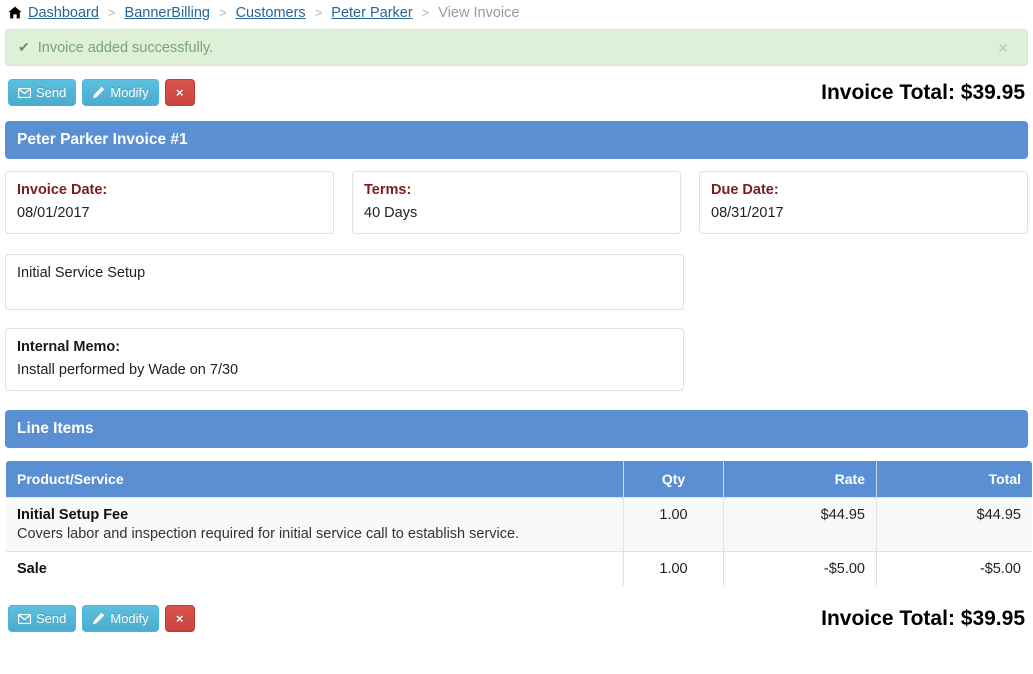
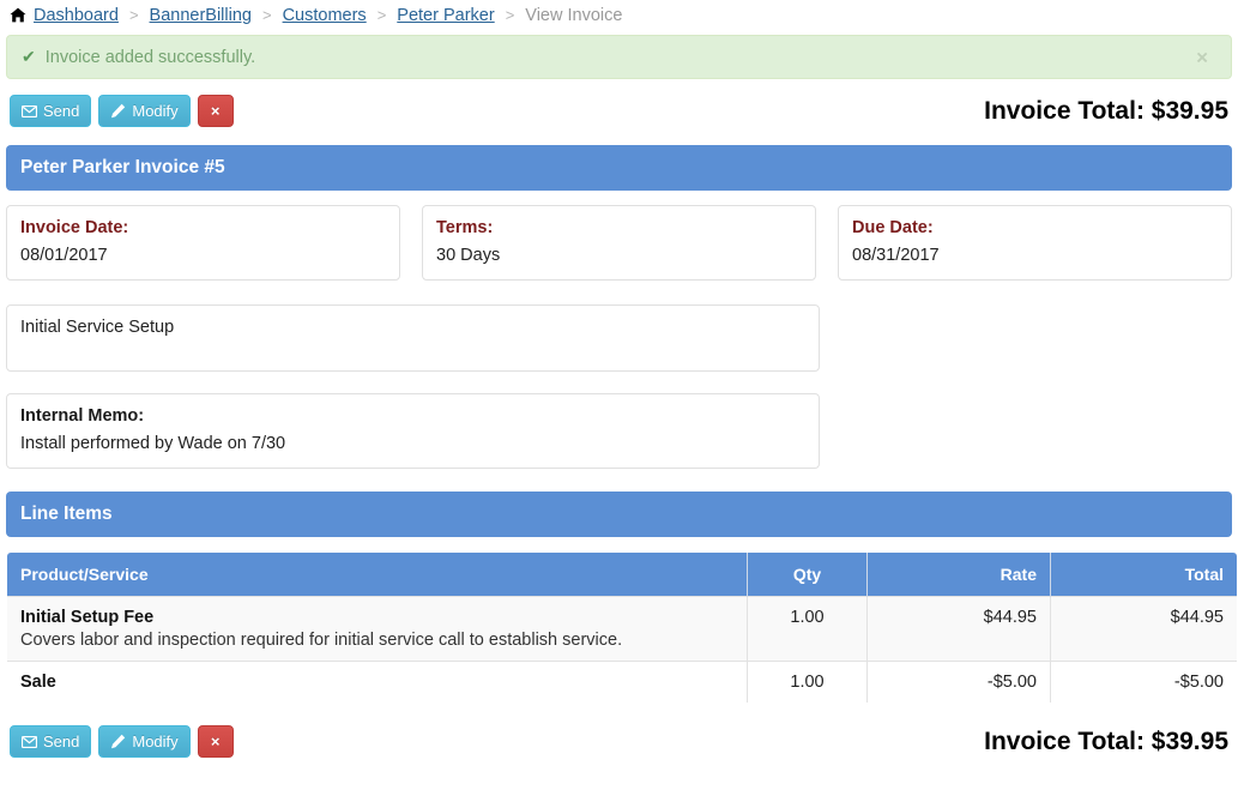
  Dashboard
  >
  BannerBilling
  >
  Customers
  >
  Peter Parker
  >
  View Invoice
  ✔
  Invoice added successfully.
  ×
  Send
  Modify
  ×
  Invoice Total: $39.95
- Peter Parker Invoice #1
+ Peter Parker Invoice #5
  Invoice Date:
  08/01/2017
  Terms:
- 40 Days
+ 30 Days
  Due Date:
  08/31/2017
  Initial Service Setup
  Internal Memo:
  Install performed by Wade on 7/30
  Line Items
  Product/Service	Qty	Rate	Total
  Initial Setup Fee Covers labor and inspection required for initial service call to establish service.	1.00	$44.95	$44.95
  Sale	1.00	-$5.00	-$5.00
  Send
  Modify
  ×
  Invoice Total: $39.95
